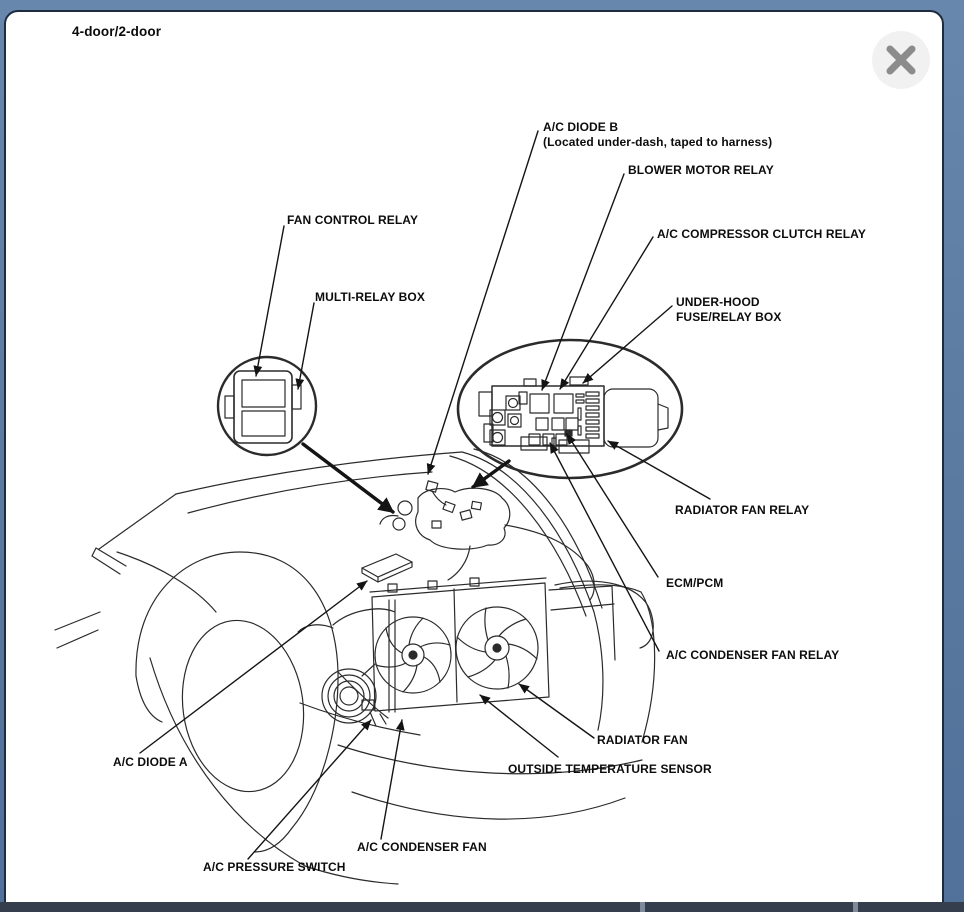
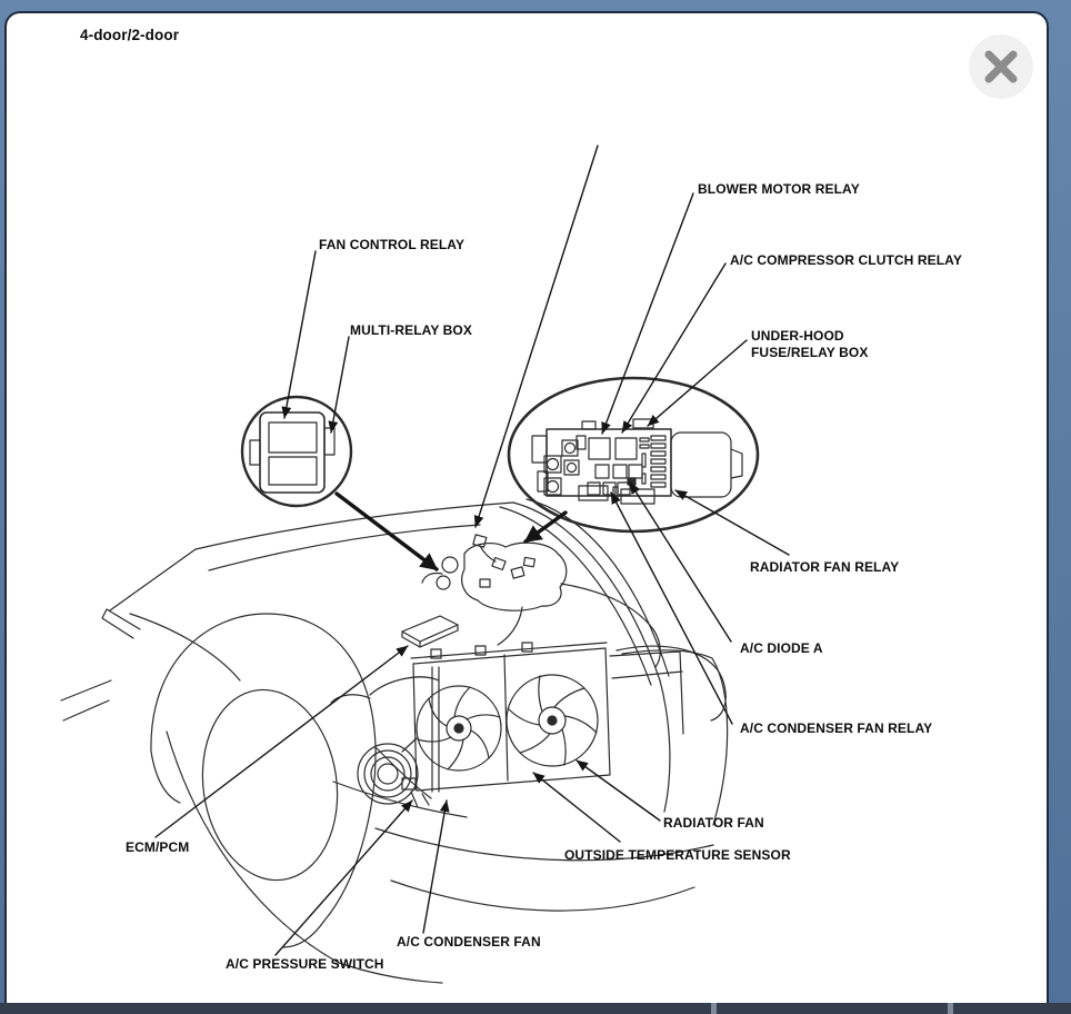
  4-door/2-door
  FAN CONTROL RELAY
  MULTI-RELAY BOX
- A/C DIODE B
- (Located under-dash, taped to harness)
  BLOWER MOTOR RELAY
  A/C COMPRESSOR CLUTCH RELAY
  UNDER-HOOD
  FUSE/RELAY BOX
  RADIATOR FAN RELAY
- ECM/PCM
+ A/C DIODE A
  A/C CONDENSER FAN RELAY
- A/C DIODE A
+ ECM/PCM
  RADIATOR FAN
  OUTSIDE TEMPERATURE SENSOR
  A/C CONDENSER FAN
  A/C PRESSURE SWITCH
